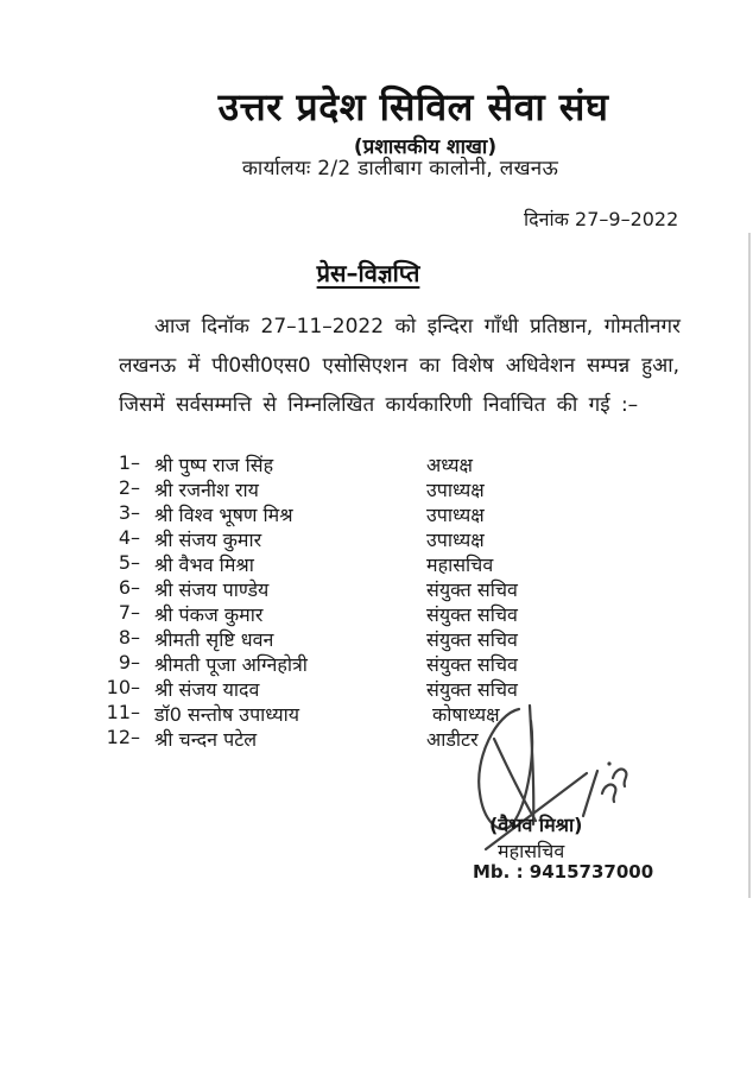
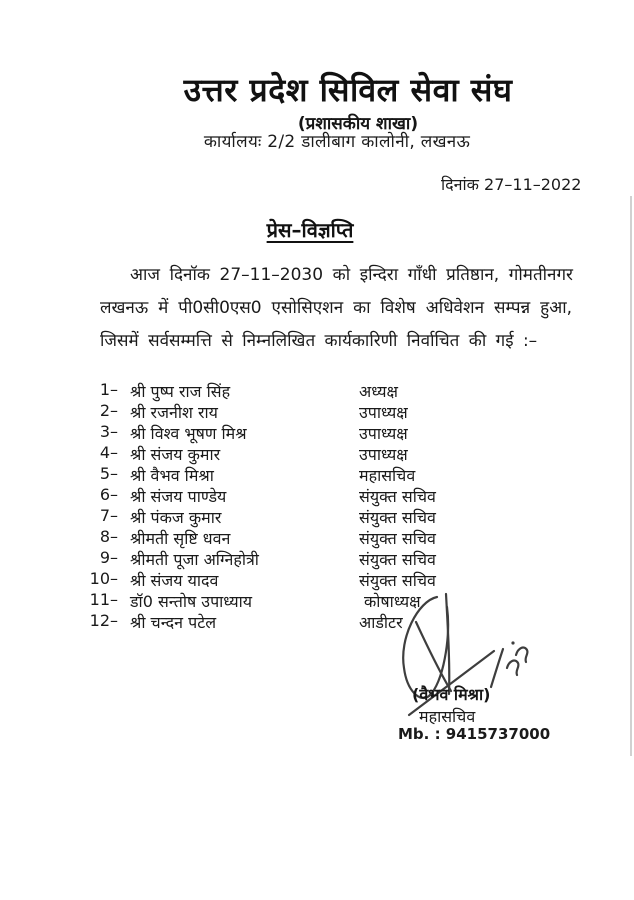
  उत्तर प्रदेश सिविल सेवा संघ
  (प्रशासकीय शाखा)
  कार्यालयः 2/2 डालीबाग कालोनी, लखनऊ
- दिनांक 27–9–2022
+ दिनांक 27–11–2022
  प्रेस–विज्ञप्ति
- आज दिनॉक 27–11–2022 को इन्दिरा गॉंधी प्रतिष्ठान, गोमतीनगर
+ आज दिनॉक 27–11–2030 को इन्दिरा गॉंधी प्रतिष्ठान, गोमतीनगर
  लखनऊ में पी0सी0एस0 एसोसिएशन का विशेष अधिवेशन सम्पन्न हुआ,
  जिसमें सर्वसम्मत्ति से निम्नलिखित कार्यकारिणी निर्वाचित की गई :–
  1–
  श्री पुष्प राज सिंह
  अध्यक्ष
  2–
  श्री रजनीश राय
  उपाध्यक्ष
  3–
  श्री विश्व भूषण मिश्र
  उपाध्यक्ष
  4–
  श्री संजय कुमार
  उपाध्यक्ष
  5–
  श्री वैभव मिश्रा
  महासचिव
  6–
  श्री संजय पाण्डेय
  संयुक्त सचिव
  7–
  श्री पंकज कुमार
  संयुक्त सचिव
  8–
  श्रीमती सृष्टि धवन
  संयुक्त सचिव
  9–
  श्रीमती पूजा अग्निहोत्री
  संयुक्त सचिव
  10–
  श्री संजय यादव
  संयुक्त सचिव
  11–
  डॉ0 सन्तोष उपाध्याय
  कोषाध्यक्ष
  12–
  श्री चन्दन पटेल
  आडीटर
  (वैभव मिश्रा)
  महासचिव
  Mb. : 9415737000
